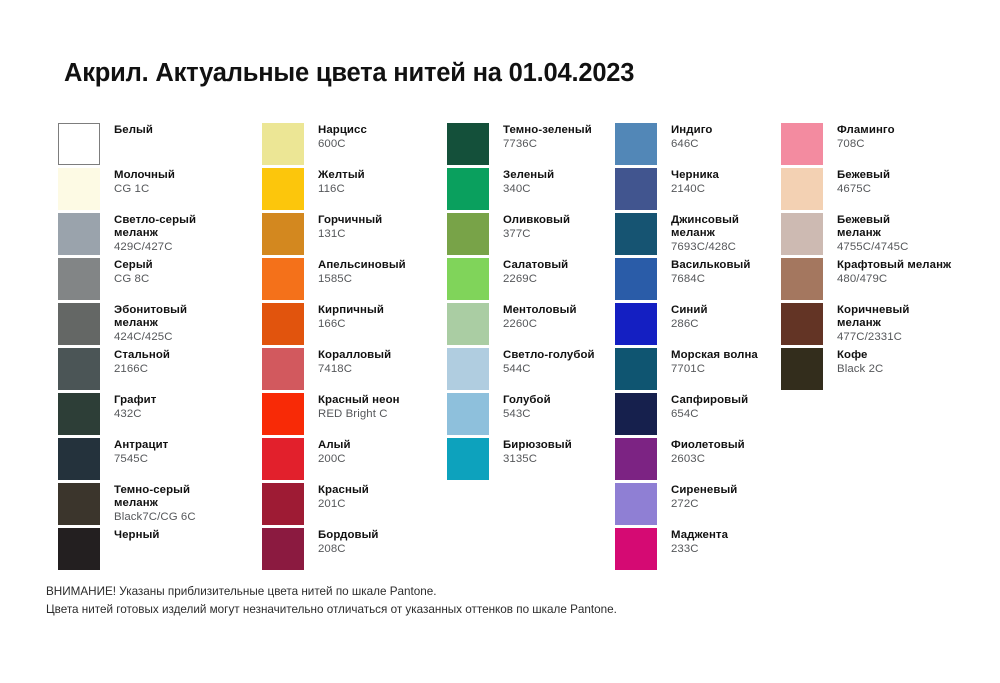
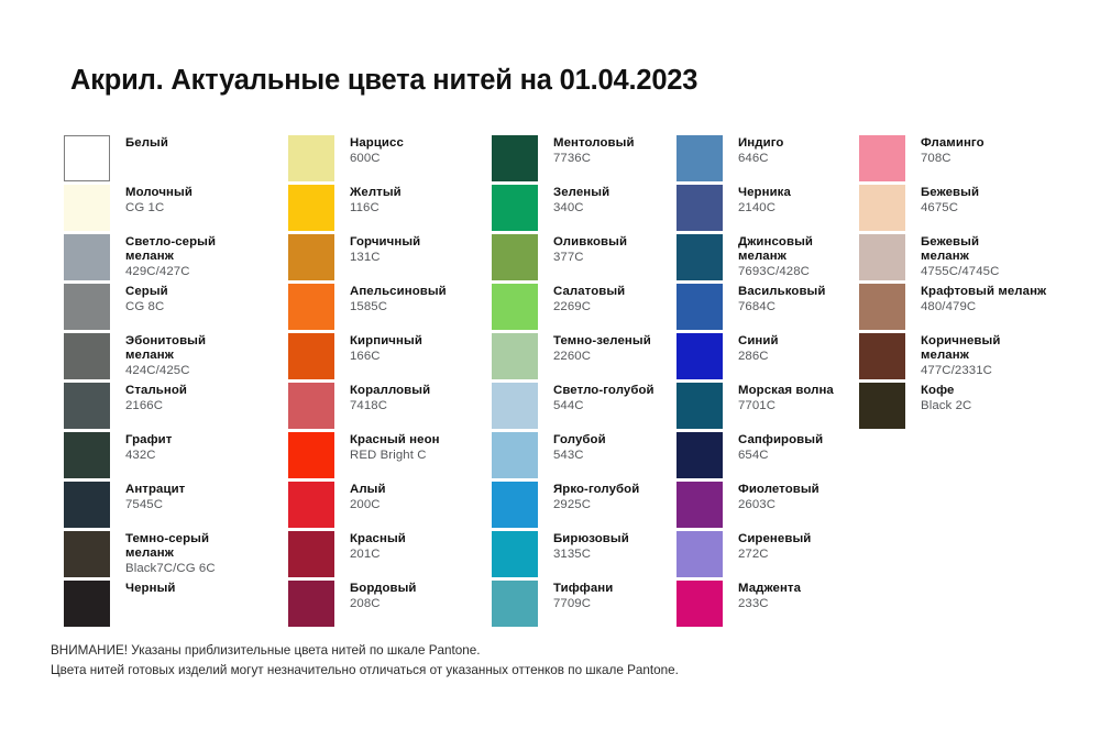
  Акрил. Актуальные цвета нитей на 01.04.2023
  Белый
  Молочный
  CG 1C
  Светло-серый
  меланж
  429C/427C
  Серый
  CG 8C
  Эбонитовый
  меланж
  424C/425C
  Стальной
  2166C
  Графит
  432C
  Антрацит
  7545C
  Темно-серый
  меланж
  Black7C/CG 6C
  Черный
  Нарцисс
  600C
  Желтый
  116C
  Горчичный
  131C
  Апельсиновый
  1585C
  Кирпичный
  166C
  Коралловый
  7418C
  Красный неон
  RED Bright C
  Алый
  200C
  Красный
  201C
  Бордовый
  208C
- Темно-зеленый
+ Ментоловый
  7736C
  Зеленый
  340C
  Оливковый
  377C
  Салатовый
  2269C
- Ментоловый
+ Темно-зеленый
  2260C
  Светло-голубой
  544C
  Голубой
  543C
+ Ярко-голубой
+ 2925C
  Бирюзовый
  3135C
+ Тиффани
+ 7709C
  Индиго
  646C
  Черника
  2140C
  Джинсовый
  меланж
  7693C/428C
  Васильковый
  7684C
  Синий
  286C
  Морская волна
  7701C
  Сапфировый
  654C
  Фиолетовый
  2603C
  Сиреневый
  272C
  Маджента
  233C
  Фламинго
  708C
  Бежевый
  4675C
  Бежевый
  меланж
  4755C/4745C
  Крафтовый меланж
  480/479C
  Коричневый
  меланж
  477C/2331C
  Кофе
  Black 2C
  ВНИМАНИЕ! Указаны приблизительные цвета нитей по шкале Pantone.
  Цвета нитей готовых изделий могут незначительно отличаться от указанных оттенков по шкале Pantone.
